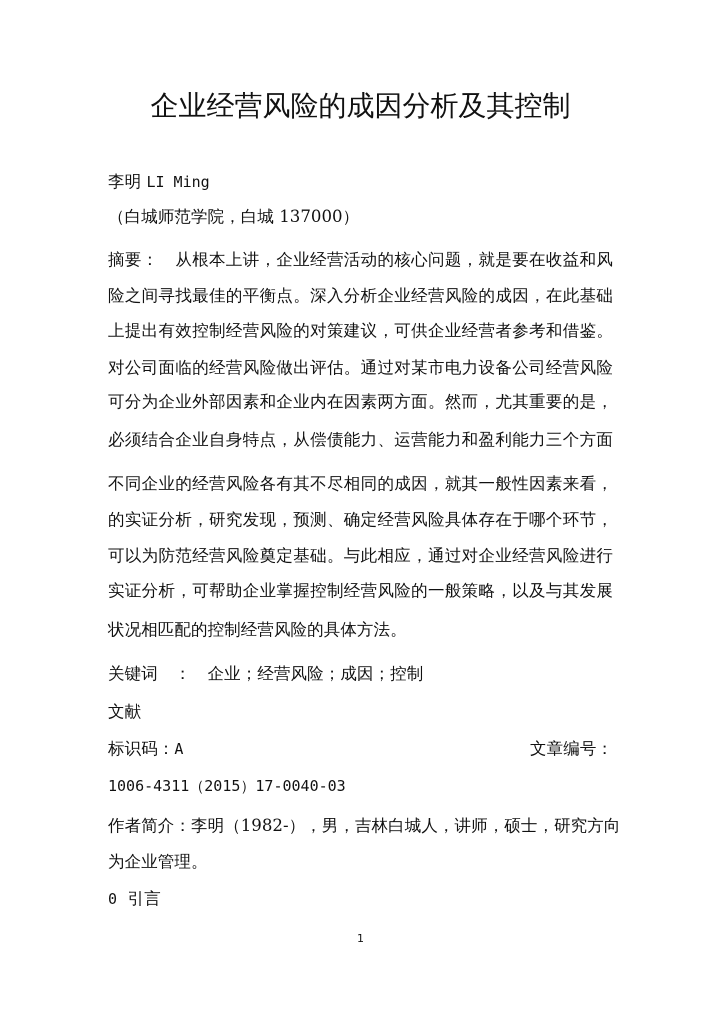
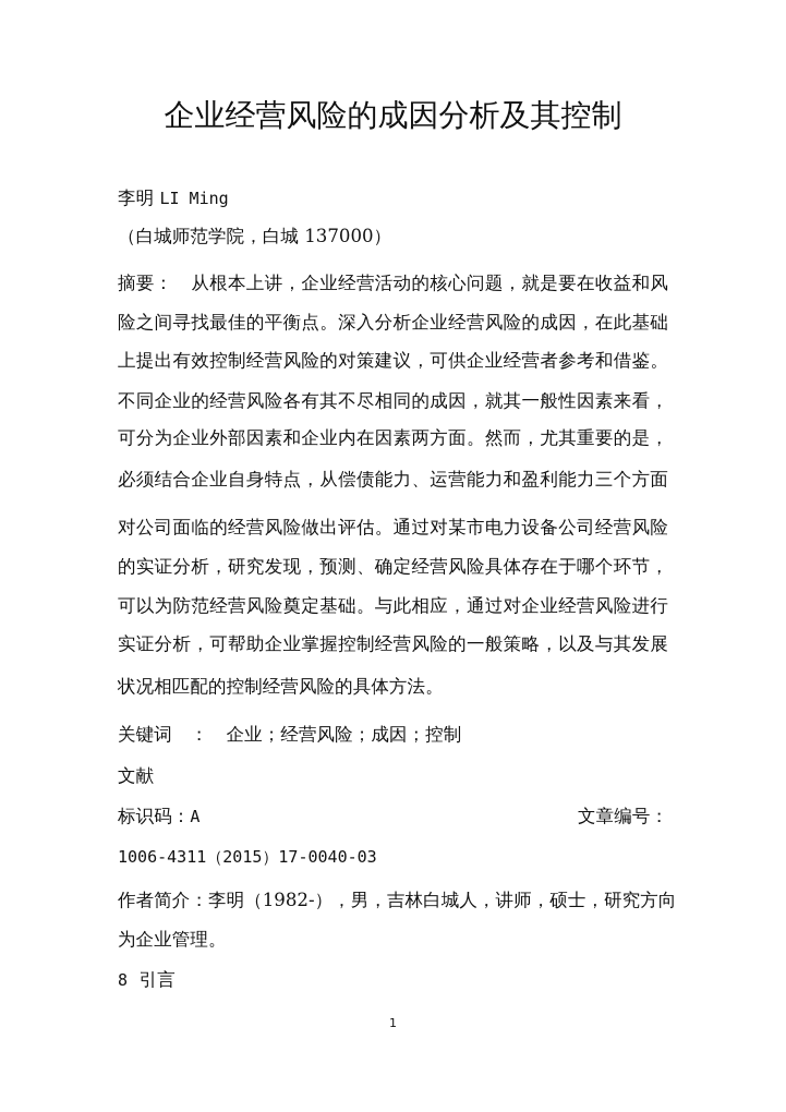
  企业经营风险的成因分析及其控制
  李明 LI Ming
  （白城师范学院，白城 137000）
  摘要： 从根本上讲，企业经营活动的核心问题，就是要在收益和风
  险之间寻找最佳的平衡点。深入分析企业经营风险的成因，在此基础
  上提出有效控制经营风险的对策建议，可供企业经营者参考和借鉴。
- 对公司面临的经营风险做出评估。通过对某市电力设备公司经营风险
+ 不同企业的经营风险各有其不尽相同的成因，就其一般性因素来看，
  可分为企业外部因素和企业内在因素两方面。然而，尤其重要的是，
  必须结合企业自身特点，从偿债能力、运营能力和盈利能力三个方面
- 不同企业的经营风险各有其不尽相同的成因，就其一般性因素来看，
+ 对公司面临的经营风险做出评估。通过对某市电力设备公司经营风险
  的实证分析，研究发现，预测、确定经营风险具体存在于哪个环节，
  可以为防范经营风险奠定基础。与此相应，通过对企业经营风险进行
  实证分析，可帮助企业掌握控制经营风险的一般策略，以及与其发展
  状况相匹配的控制经营风险的具体方法。
  关键词 ： 企业；经营风险；成因；控制
  文献
  标识码：A
  文章编号：
  1006-4311（2015）17-0040-03
  作者简介：李明（1982-），男，吉林白城人，讲师，硕士，研究方向
  为企业管理。
- 0 引言
+ 8 引言
  1
